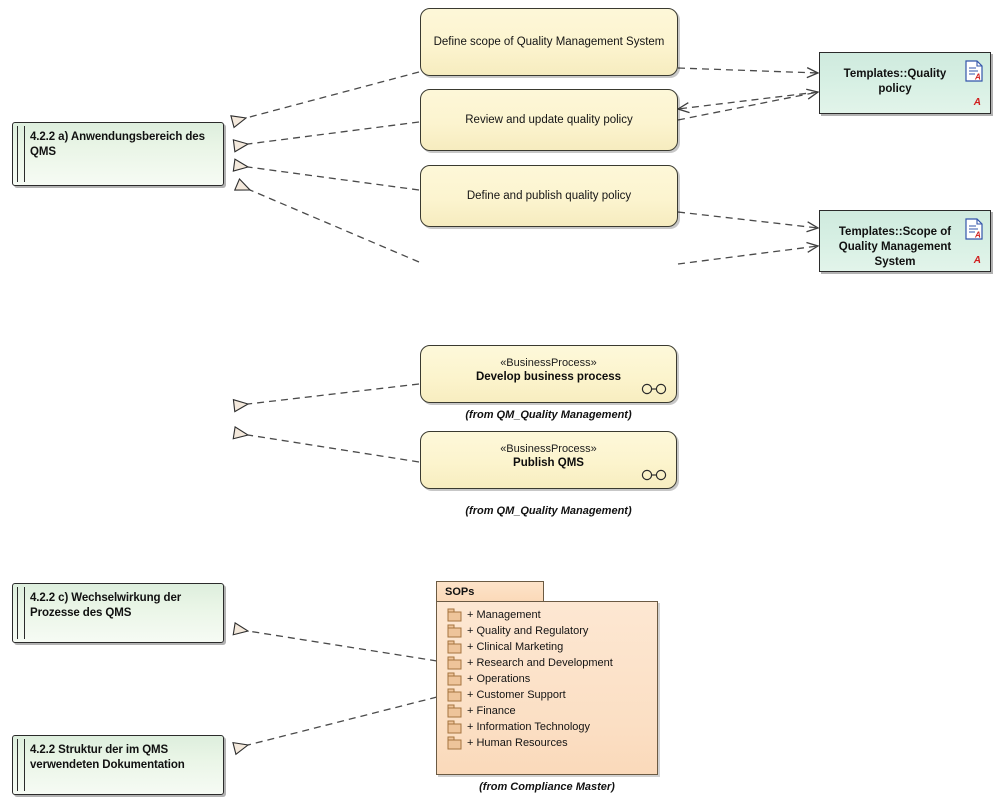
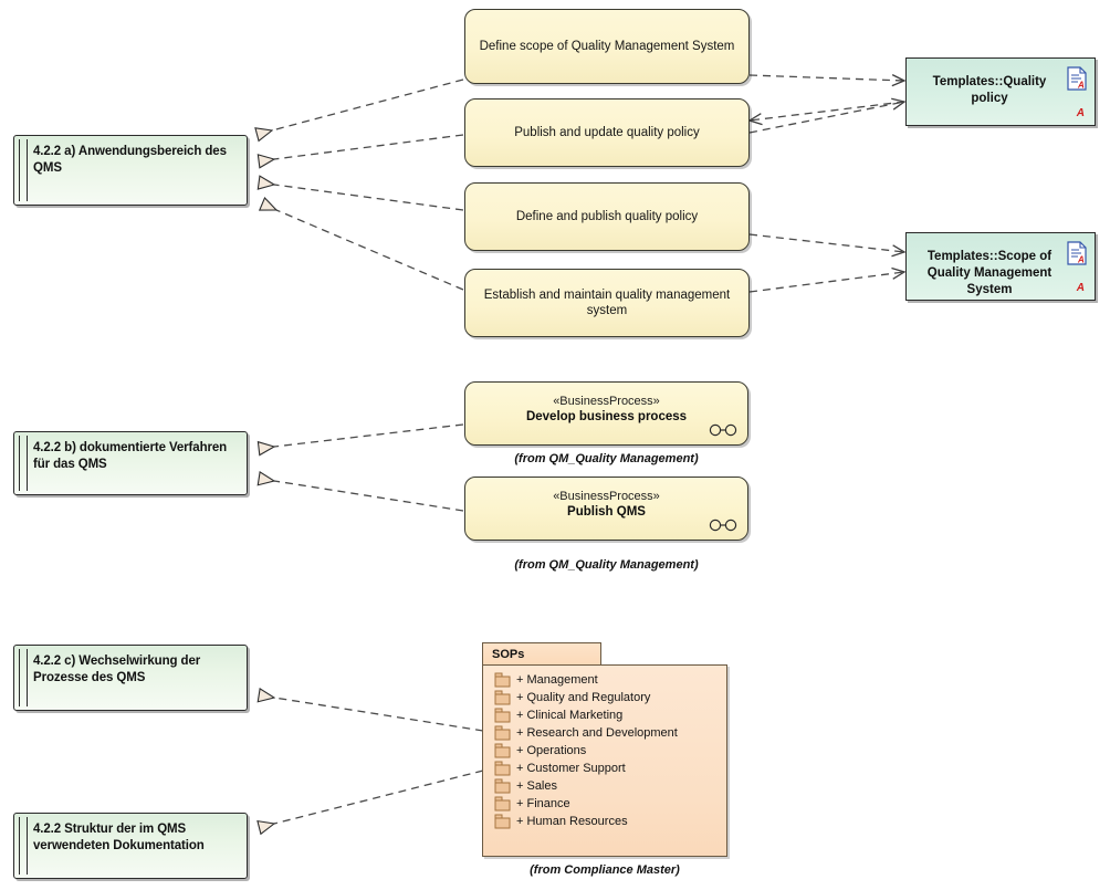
  4.2.2 a) Anwendungsbereich des QMS
+ 4.2.2 b) dokumentierte Verfahren für das QMS
  4.2.2 c) Wechselwirkung der Prozesse des QMS
  4.2.2 Struktur der im QMS verwendeten Dokumentation
  Define scope of Quality Management System
- Review and update quality policy
+ Publish and update quality policy
  Define and publish quality policy
+ Establish and maintain quality management system
  «BusinessProcess»
  Develop business process
  (from QM_Quality Management)
  «BusinessProcess»
  Publish QMS
  (from QM_Quality Management)
  Templates::Quality policy
  A
  A
  Templates::Scope of Quality Management System
  A
  A
  SOPs
  + Management
  + Quality and Regulatory
  + Clinical Marketing
  + Research and Development
  + Operations
  + Customer Support
+ + Sales
  + Finance
- + Information Technology
  + Human Resources
  (from Compliance Master)
